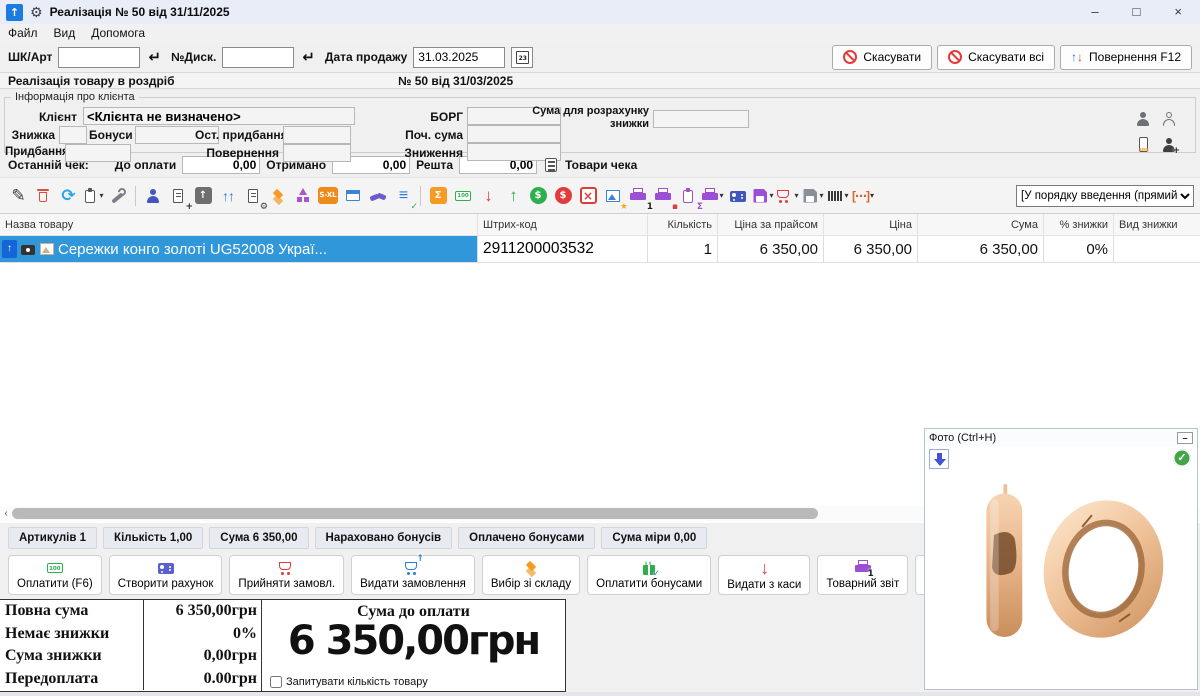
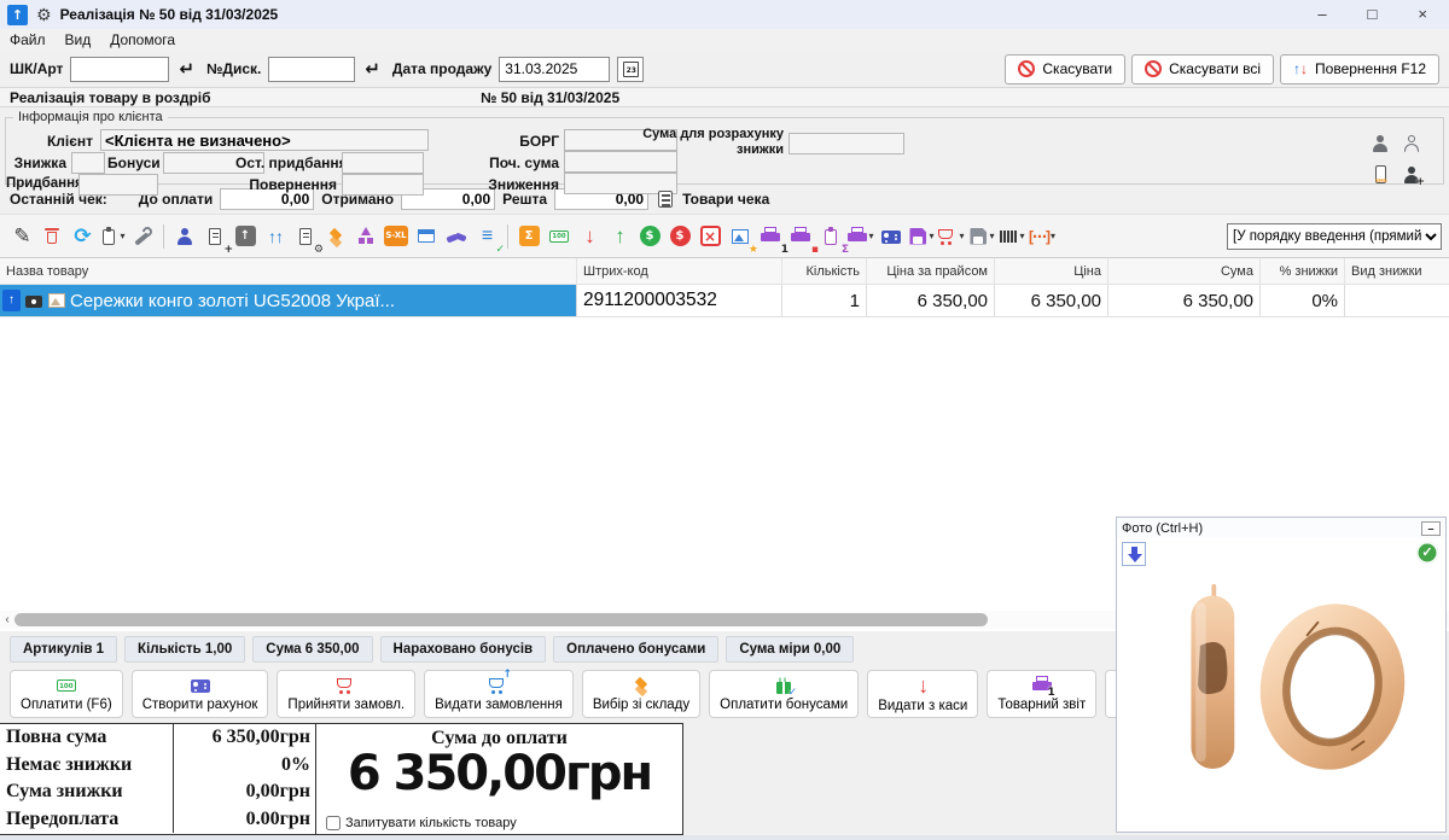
  ↑
  ⚙
- Реалізація № 50 від 31/11/2025
+ Реалізація № 50 від 31/03/2025
  –
  □
  ×
  Файл
  Вид
  Допомога
  ШК/Арт
  ↵
  №Диск.
  ↵
  Дата продажу
  31.03.2025
  Скасувати
  Скасувати всі
  ↑↓
  Повернення F12
  Реалізація товару в роздріб
  № 50 від 31/03/2025
  Інформація про клієнта
  Клієнт
  <Клієнта не визначено>
  БОРГ
  Сума для розрахунку знижки
  Знижка
  Бонуси
  Ост. придбанн
  Поч. сума
  Придбанн
  Повернення
  Зниження
  +
  Останній чек:
  До оплати
  0,00
  Отримано
  0,00
  Решта
  0,00
  Товари чека
  ✎
  ⟳
  ▾
  +
  ↑
  ↑↑
  ⚙
  S-XL
  ≡
  ✓
  Σ
  ↓
  ↑
  $
  $
  ×
  ★
  1
  ▪
  Σ
  ▾
  ▾
  ▾
  ▾
  ▾
  [⋯]
  ▾
  [У порядку введення (прямий
  Назва товару
  Штрих-код
  Кількість
  Ціна за прайсом
  Ціна
  Сума
  % знижки
  Вид знижки
  ↑
  Сережки конго золоті UG52008 Украї...
  2911200003532
  1
  6 350,00
  6 350,00
  6 350,00
  0%
  ‹
  Артикулів 1
  Кількість 1,00
  Сума 6 350,00
  Нараховано бонусів
  Оплачено бонусами
  Сума міри 0,00
  Оплатити (F6)
  Створити рахунок
  Прийняти замовл.
  ↑
  Видати замовлення
  Вибір зі складу
  ✓
  Оплатити бонусами
  ↓
  Видати з каси
  1
  Товарний звіт
  Повна сума
  6 350,00грн
  Немає знижки
  0%
  Сума знижки
  0,00грн
  Передоплата
  0.00грн
  Сума до оплати
  6 350,00грн
  Запитувати кількість товару
  Фото (Ctrl+H)
  –
  ✓
